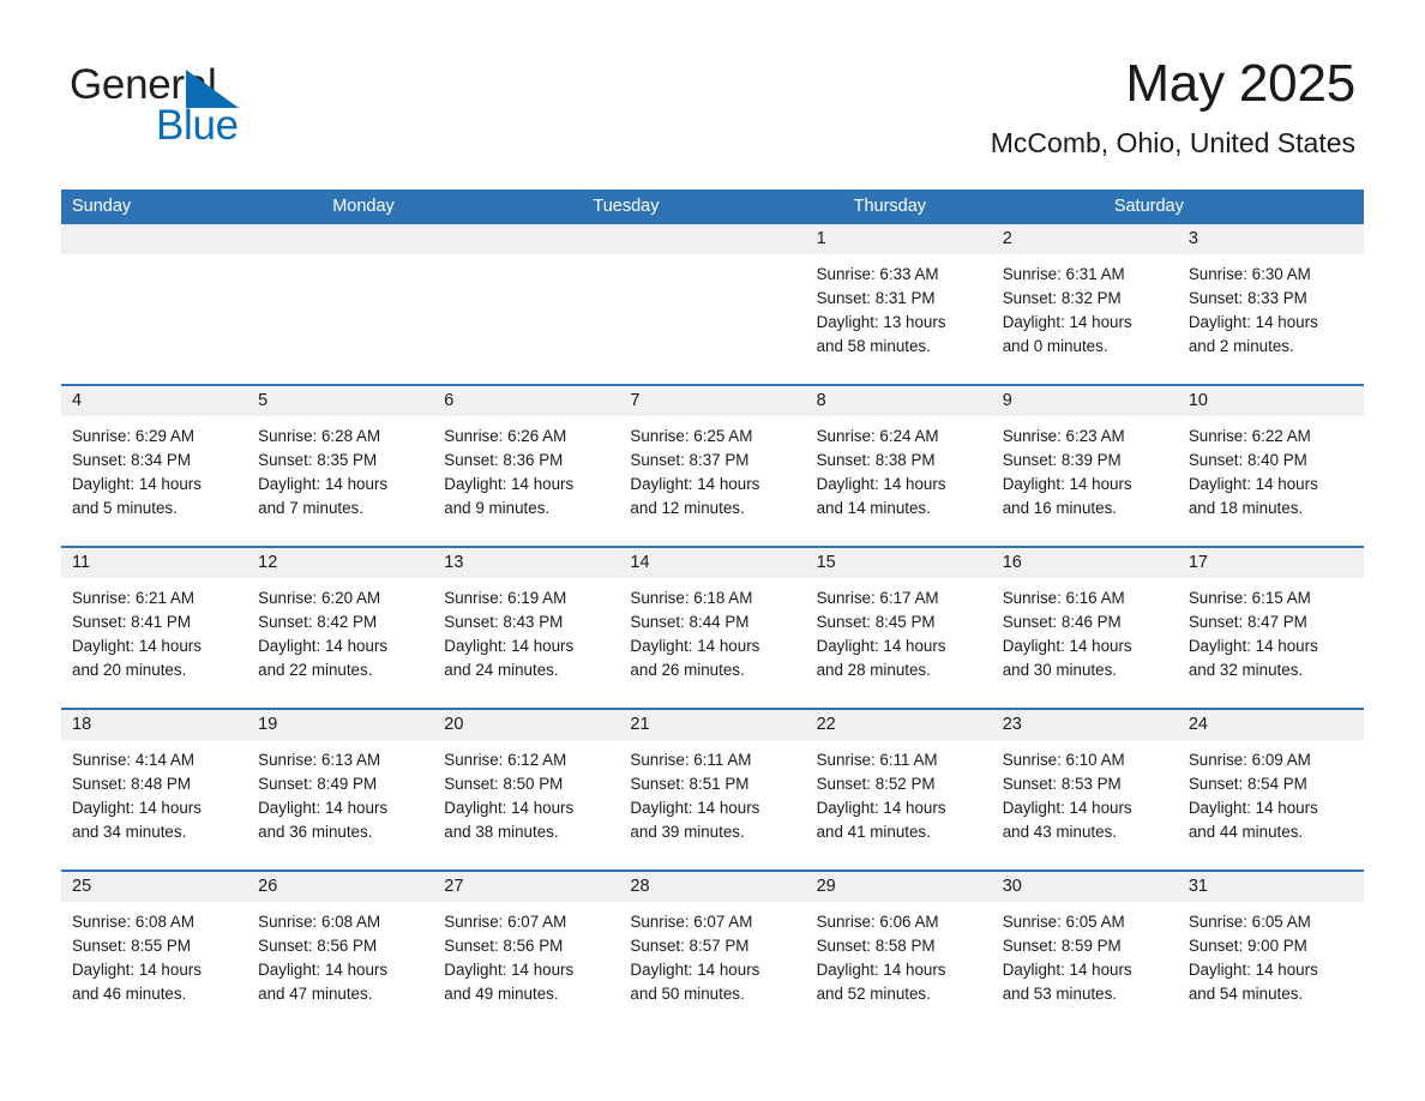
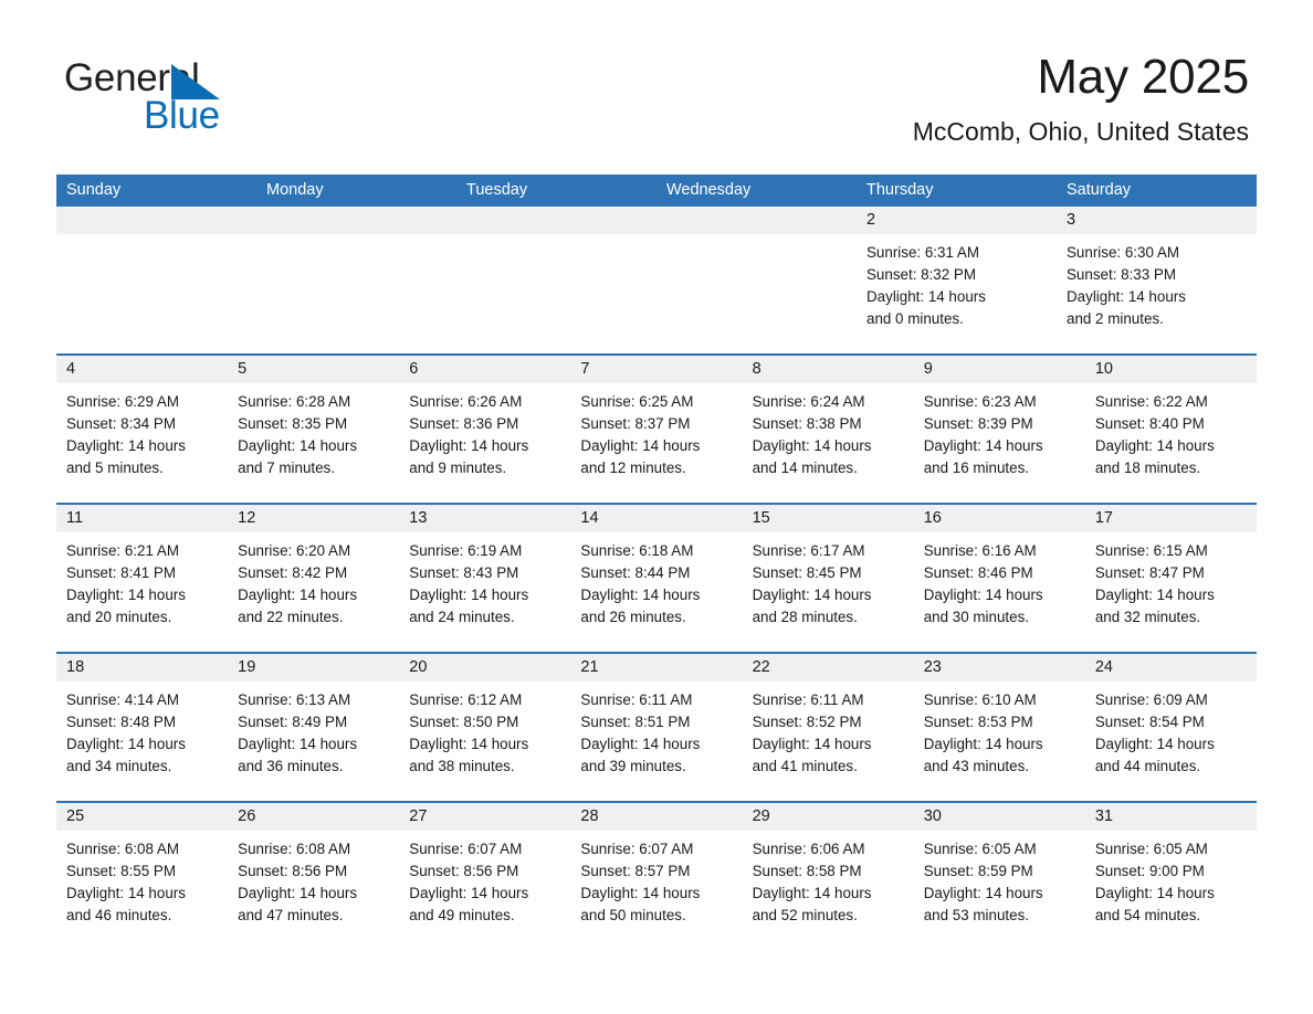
  Generl
  Blue
  May 2025
  McComb, Ohio, United States
  Sunday
  Monday
  Tuesday
+ Wednesday
  Thursday
  Saturday
- 1
- Sunrise: 6:33 AM
- Sunset: 8:31 PM
- Daylight: 13 hours
- and 58 minutes.
  2
  Sunrise: 6:31 AM
  Sunset: 8:32 PM
  Daylight: 14 hours
  and 0 minutes.
  3
  Sunrise: 6:30 AM
  Sunset: 8:33 PM
  Daylight: 14 hours
  and 2 minutes.
  4
  Sunrise: 6:29 AM
  Sunset: 8:34 PM
  Daylight: 14 hours
  and 5 minutes.
  5
  Sunrise: 6:28 AM
  Sunset: 8:35 PM
  Daylight: 14 hours
  and 7 minutes.
  6
  Sunrise: 6:26 AM
  Sunset: 8:36 PM
  Daylight: 14 hours
  and 9 minutes.
  7
  Sunrise: 6:25 AM
  Sunset: 8:37 PM
  Daylight: 14 hours
  and 12 minutes.
  8
  Sunrise: 6:24 AM
  Sunset: 8:38 PM
  Daylight: 14 hours
  and 14 minutes.
  9
  Sunrise: 6:23 AM
  Sunset: 8:39 PM
  Daylight: 14 hours
  and 16 minutes.
  10
  Sunrise: 6:22 AM
  Sunset: 8:40 PM
  Daylight: 14 hours
  and 18 minutes.
  11
  Sunrise: 6:21 AM
  Sunset: 8:41 PM
  Daylight: 14 hours
  and 20 minutes.
  12
  Sunrise: 6:20 AM
  Sunset: 8:42 PM
  Daylight: 14 hours
  and 22 minutes.
  13
  Sunrise: 6:19 AM
  Sunset: 8:43 PM
  Daylight: 14 hours
  and 24 minutes.
  14
  Sunrise: 6:18 AM
  Sunset: 8:44 PM
  Daylight: 14 hours
  and 26 minutes.
  15
  Sunrise: 6:17 AM
  Sunset: 8:45 PM
  Daylight: 14 hours
  and 28 minutes.
  16
  Sunrise: 6:16 AM
  Sunset: 8:46 PM
  Daylight: 14 hours
  and 30 minutes.
  17
  Sunrise: 6:15 AM
  Sunset: 8:47 PM
  Daylight: 14 hours
  and 32 minutes.
  18
  Sunrise: 4:14 AM
  Sunset: 8:48 PM
  Daylight: 14 hours
  and 34 minutes.
  19
  Sunrise: 6:13 AM
  Sunset: 8:49 PM
  Daylight: 14 hours
  and 36 minutes.
  20
  Sunrise: 6:12 AM
  Sunset: 8:50 PM
  Daylight: 14 hours
  and 38 minutes.
  21
  Sunrise: 6:11 AM
  Sunset: 8:51 PM
  Daylight: 14 hours
  and 39 minutes.
  22
  Sunrise: 6:11 AM
  Sunset: 8:52 PM
  Daylight: 14 hours
  and 41 minutes.
  23
  Sunrise: 6:10 AM
  Sunset: 8:53 PM
  Daylight: 14 hours
  and 43 minutes.
  24
  Sunrise: 6:09 AM
  Sunset: 8:54 PM
  Daylight: 14 hours
  and 44 minutes.
  25
  Sunrise: 6:08 AM
  Sunset: 8:55 PM
  Daylight: 14 hours
  and 46 minutes.
  26
  Sunrise: 6:08 AM
  Sunset: 8:56 PM
  Daylight: 14 hours
  and 47 minutes.
  27
  Sunrise: 6:07 AM
  Sunset: 8:56 PM
  Daylight: 14 hours
  and 49 minutes.
  28
  Sunrise: 6:07 AM
  Sunset: 8:57 PM
  Daylight: 14 hours
  and 50 minutes.
  29
  Sunrise: 6:06 AM
  Sunset: 8:58 PM
  Daylight: 14 hours
  and 52 minutes.
  30
  Sunrise: 6:05 AM
  Sunset: 8:59 PM
  Daylight: 14 hours
  and 53 minutes.
  31
  Sunrise: 6:05 AM
  Sunset: 9:00 PM
  Daylight: 14 hours
  and 54 minutes.
